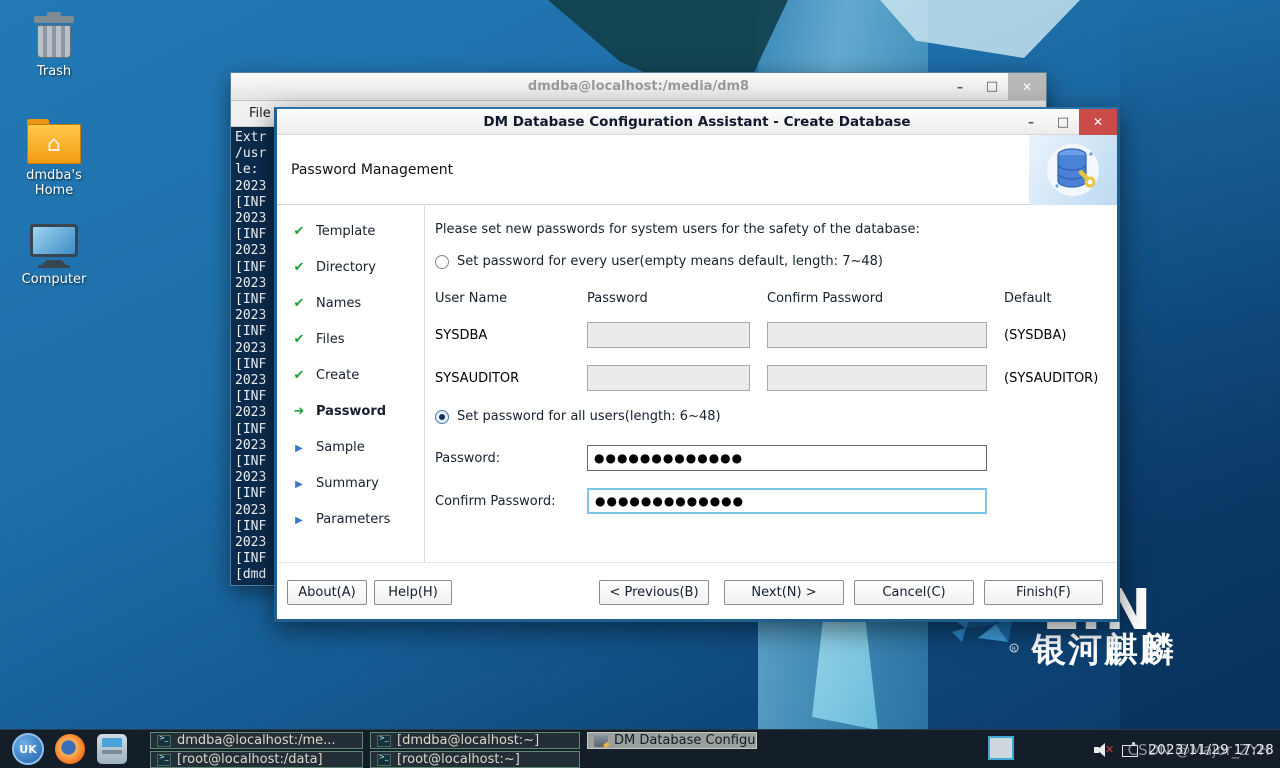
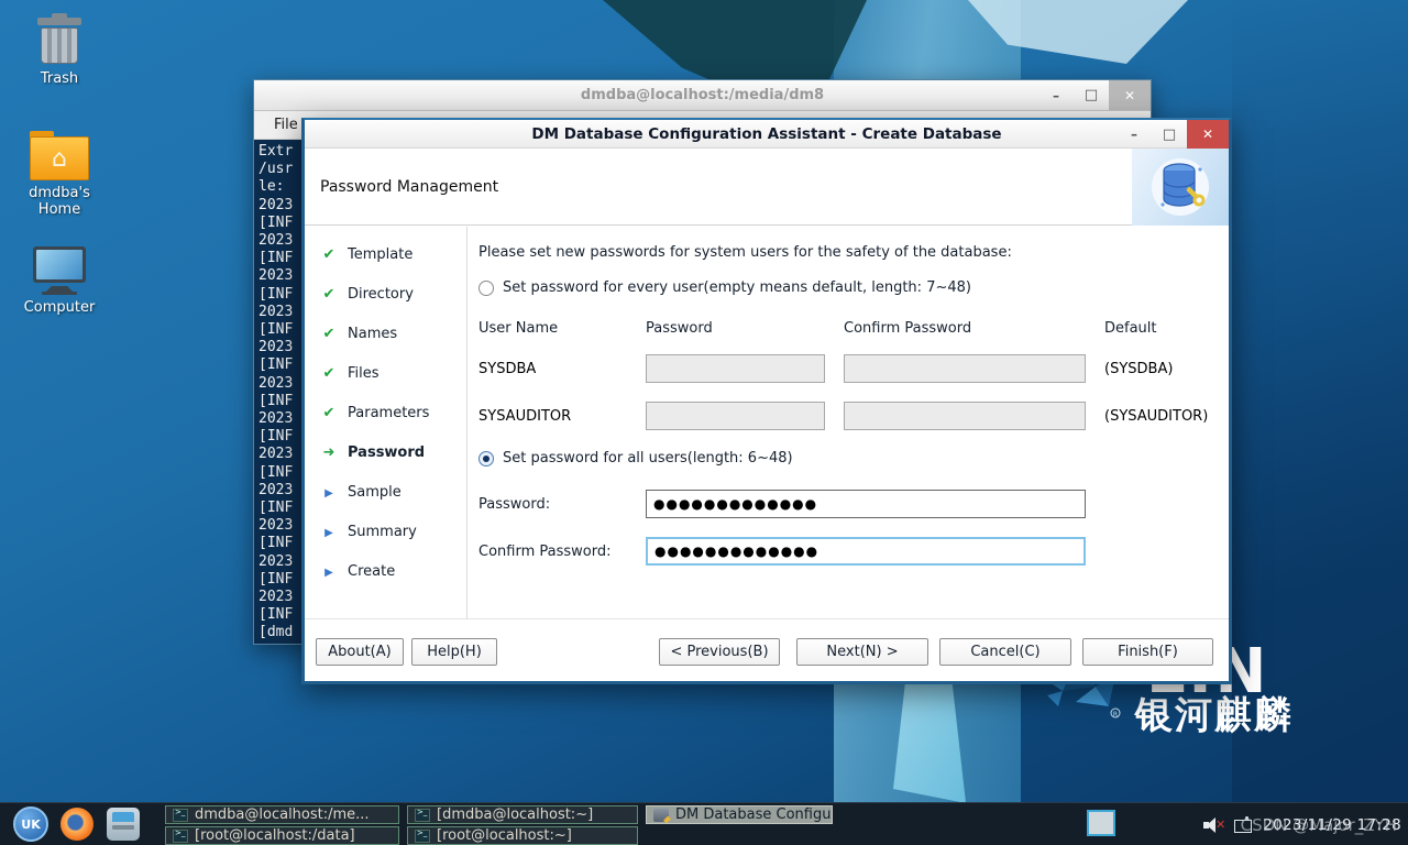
  Trash
  ⌂
  dmdba's Home
  Computer
  银河麒麟
  dmdba@localhost:/media/dm8
  File
  Extr
  /usr
  le:
  2023
  [INF
  2023
  [INF
  2023
  [INF
  2023
  [INF
  2023
  [INF
  2023
  [INF
  2023
  [INF
  2023
  [INF
  2023
  [INF
  2023
  [INF
  2023
  [INF
  2023
  [INF
  [dmd
  DM Database Configuration Assistant - Create Database
  Password Management
  Template
  Directory
  Names
  Files
- Create
+ Parameters
  Password
  Sample
  Summary
- Parameters
+ Create
  Please set new passwords for system users for the safety of the database:
  Set password for every user(empty means default, length: 7~48)
  User Name
  Password
  Confirm Password
  Default
  SYSDBA
  (SYSDBA)
  SYSAUDITOR
  (SYSAUDITOR)
  Set password for all users(length: 6~48)
  Password:
  ●●●●●●●●●●●●●
  Confirm Password:
  ●●●●●●●●●●●●●
  About(A)
  Help(H)
  < Previous(B)
  Next(N) >
  Cancel(C)
  Finish(F)
  UK
  dmdba@localhost:/me...
  [dmdba@localhost:~]
  DM Database Configu
  [root@localhost:/data]
  [root@localhost:~]
  ✕
  2023/11/29 17:28
  CSDN @Major_ZYH
